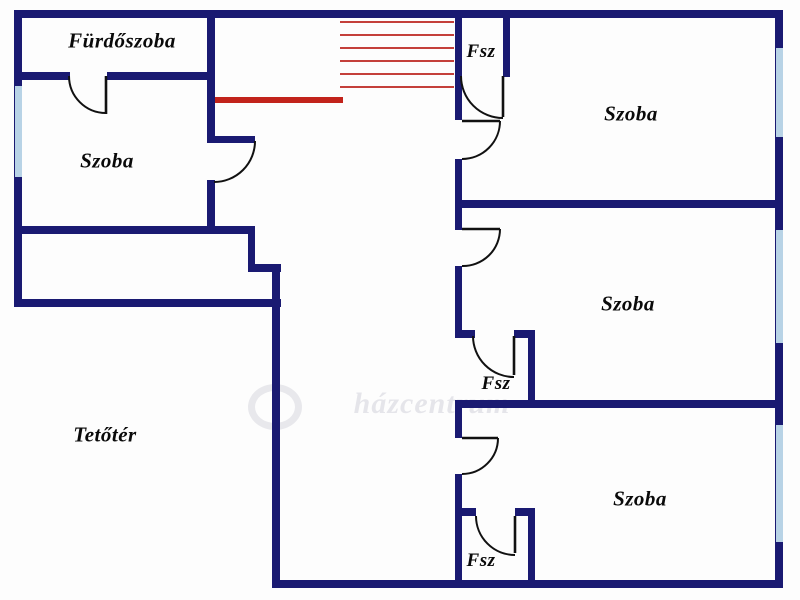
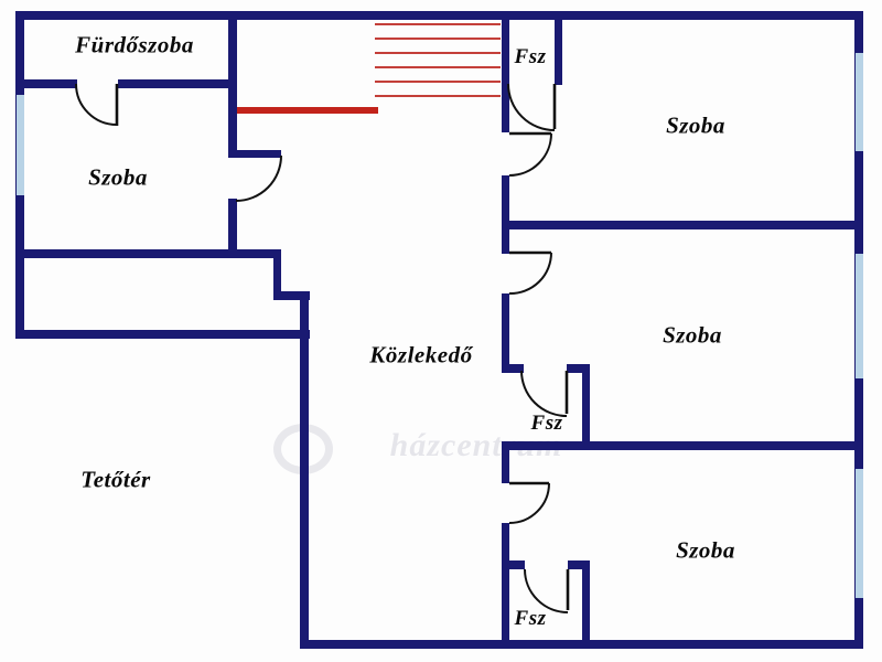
  házcent
  Fürdőszoba
  Szoba
  Fsz
  Szoba
  Szoba
  Fsz
  Szoba
  Fsz
+ Közlekedő
  Tetőtér
